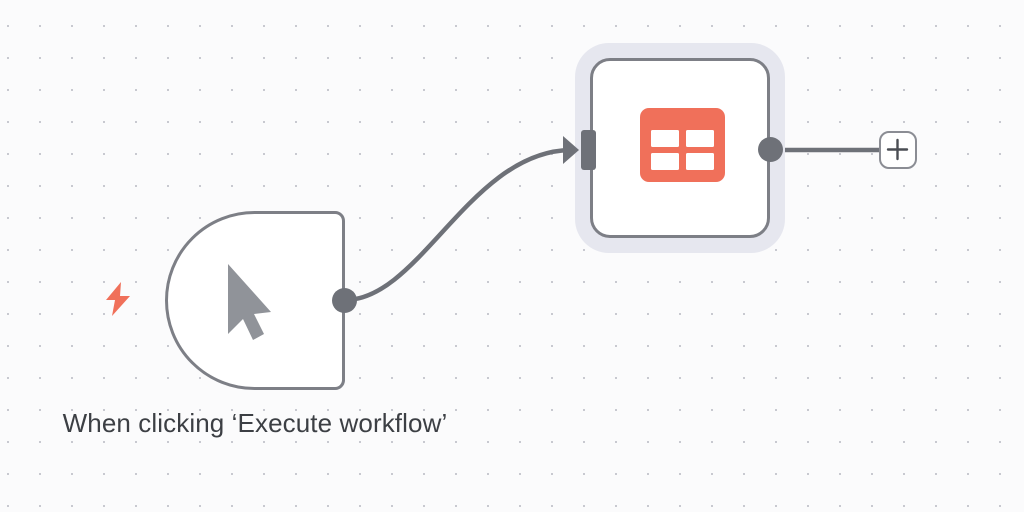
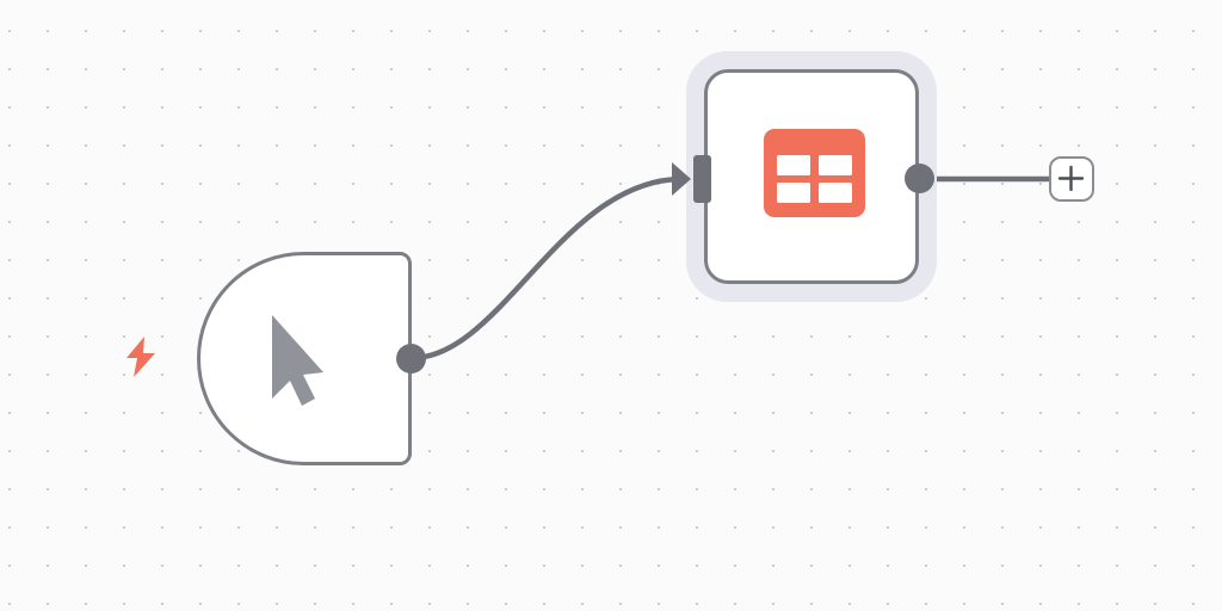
- When clicking ‘Execute workflow’
